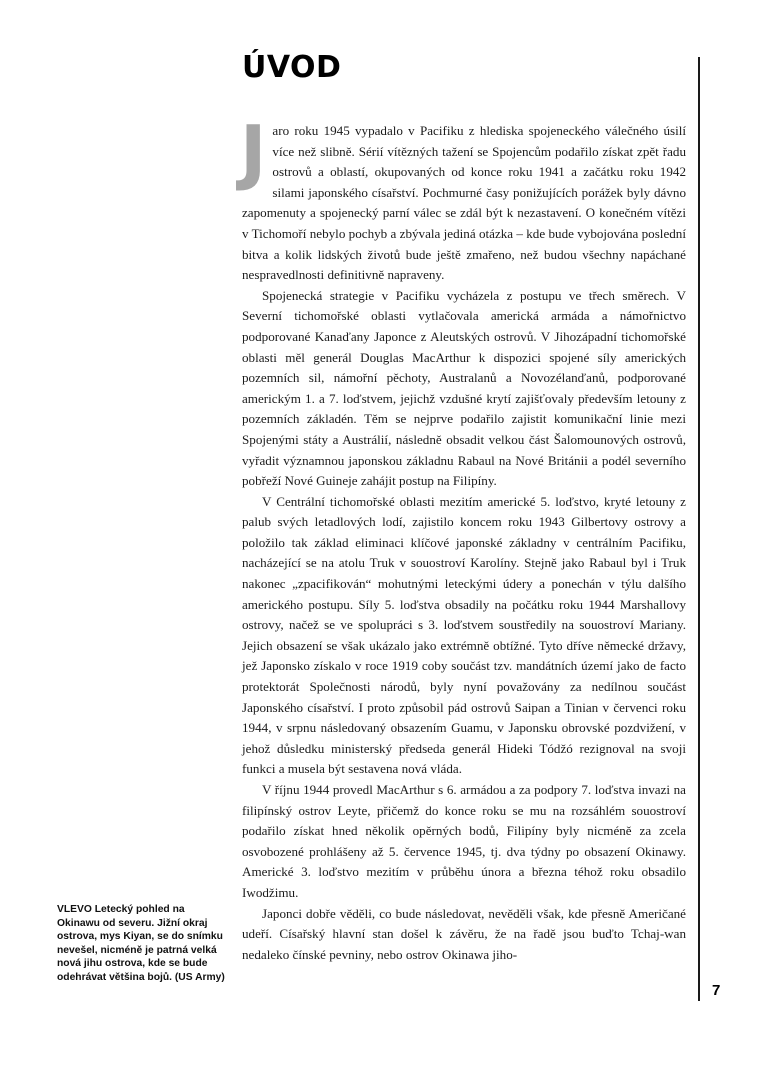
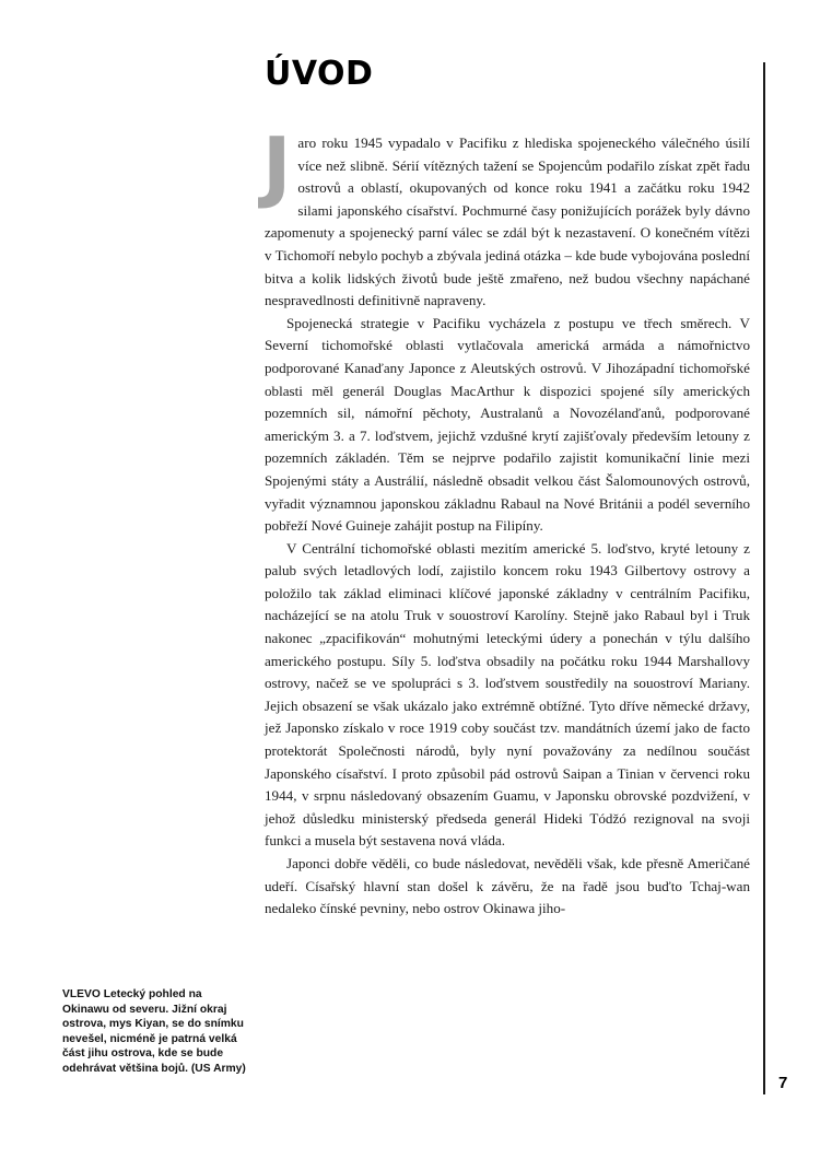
  ÚVOD
  J
  aro roku 1945 vypadalo v Pacifiku z hlediska spojeneckého váleč­ného úsilí více než slibně. Sérií vítězných tažení se Spojencům po­dařilo získat zpět řadu ostrovů a oblastí, okupovaných od konce roku 1941 a začátku roku 1942 silami japonského císařství. Pochmurné časy ponižujících porážek byly dávno zapomenuty a spojenecký parní válec se zdál být k nezastavení. O konečném vítězi v Tichomoří nebylo pochyb a zbývala jediná otázka – kde bude vybojována poslední bitva a kolik lidských životů bude ještě zmařeno, než budou všechny napácha­né nespravedlnosti definitivně napraveny.
- Spojenecká strategie v Pacifiku vycházela z postupu ve třech smě­rech. V Severní tichomořské oblasti vytlačovala americká armáda a námořnictvo podporované Kanaďany Japonce z Aleutských ostrovů. V Jihozápadní tichomořské oblasti měl generál Douglas MacArthur k dispozici spojené síly amerických pozemních sil, námořní pěchoty, Australanů a Novozélanďanů, podporované americkým 1. a 7. loďstvem, jejichž vzdušné krytí zajišťovaly především letouny z pozemních zákla­dén. Těm se nejprve podařilo zajistit komunikační linie mezi Spojenými státy a Austrálií, následně obsadit velkou část Šalomounových ostrovů, vyřadit významnou japonskou základnu Rabaul na Nové Británii a podél severního pobřeží Nové Guineje zahájit postup na Filipíny.
+ Spojenecká strategie v Pacifiku vycházela z postupu ve třech smě­rech. V Severní tichomořské oblasti vytlačovala americká armáda a námořnictvo podporované Kanaďany Japonce z Aleutských ostrovů. V Jihozápadní tichomořské oblasti měl generál Douglas MacArthur k dispozici spojené síly amerických pozemních sil, námořní pěchoty, Australanů a Novozélanďanů, podporované americkým 3. a 7. loďstvem, jejichž vzdušné krytí zajišťovaly především letouny z pozemních zákla­dén. Těm se nejprve podařilo zajistit komunikační linie mezi Spojenými státy a Austrálií, následně obsadit velkou část Šalomounových ostrovů, vyřadit významnou japonskou základnu Rabaul na Nové Británii a podél severního pobřeží Nové Guineje zahájit postup na Filipíny.
  V Centrální tichomořské oblasti mezitím americké 5. loďstvo, kry­té letouny z palub svých letadlových lodí, zajistilo koncem roku 1943 Gilbertovy ostrovy a položilo tak základ eliminaci klíčové japonské zá­kladny v centrálním Pacifiku, nacházející se na atolu Truk v souostroví Karolíny. Stejně jako Rabaul byl i Truk nakonec „zpacifikován“ mohut­nými leteckými údery a ponechán v týlu dalšího amerického postupu. Síly 5. loďstva obsadily na počátku roku 1944 Marshallovy ostrovy, načež se ve spolupráci s 3. loďstvem soustředily na souostroví Mariany. Jejich obsazení se však ukázalo jako extrémně obtížné. Tyto dříve německé dr­žavy, jež Japonsko získalo v roce 1919 coby součást tzv. mandátních úze­mí jako de facto protektorát Společnosti národů, byly nyní považovány za nedílnou součást Japonského císařství. I proto způsobil pád ostrovů Saipan a Tinian v červenci roku 1944, v srpnu následovaný obsazením Guamu, v Japonsku obrovské pozdvižení, v jehož důsledku ministerský předseda generál Hideki Tódžó rezignoval na svoji funkci a musela být sestavena nová vláda.
- V říjnu 1944 provedl MacArthur s 6. armádou a za podpory 7. loď­stva invazi na filipínský ostrov Leyte, přičemž do konce roku se mu na rozsáhlém souostroví podařilo získat hned několik opěrných bodů, Fili­píny byly nicméně za zcela osvobozené prohlášeny až 5. července 1945, tj. dva týdny po obsazení Okinawy. Americké 3. loďstvo mezitím v prů­běhu února a března téhož roku obsadilo Iwodžimu.
  Japonci dobře věděli, co bude následovat, nevěděli však, kde přesně Američané udeří. Císařský hlavní stan došel k závěru, že na řadě jsou buďto Tchaj-wan nedaleko čínské pevniny, nebo ostrov Okinawa jiho-
- VLEVO Letecký pohled na Okinawu od severu. Jižní okraj ostrova, mys Kiyan, se do snímku nevešel, nicméně je patrná velká nová jihu ostrova, kde se bude odehrávat většina bojů. (US Army)
+ VLEVO Letecký pohled na Okinawu od severu. Jižní okraj ostrova, mys Kiyan, se do snímku nevešel, nicméně je patrná velká část jihu ostrova, kde se bude odehrávat většina bojů. (US Army)
  7
